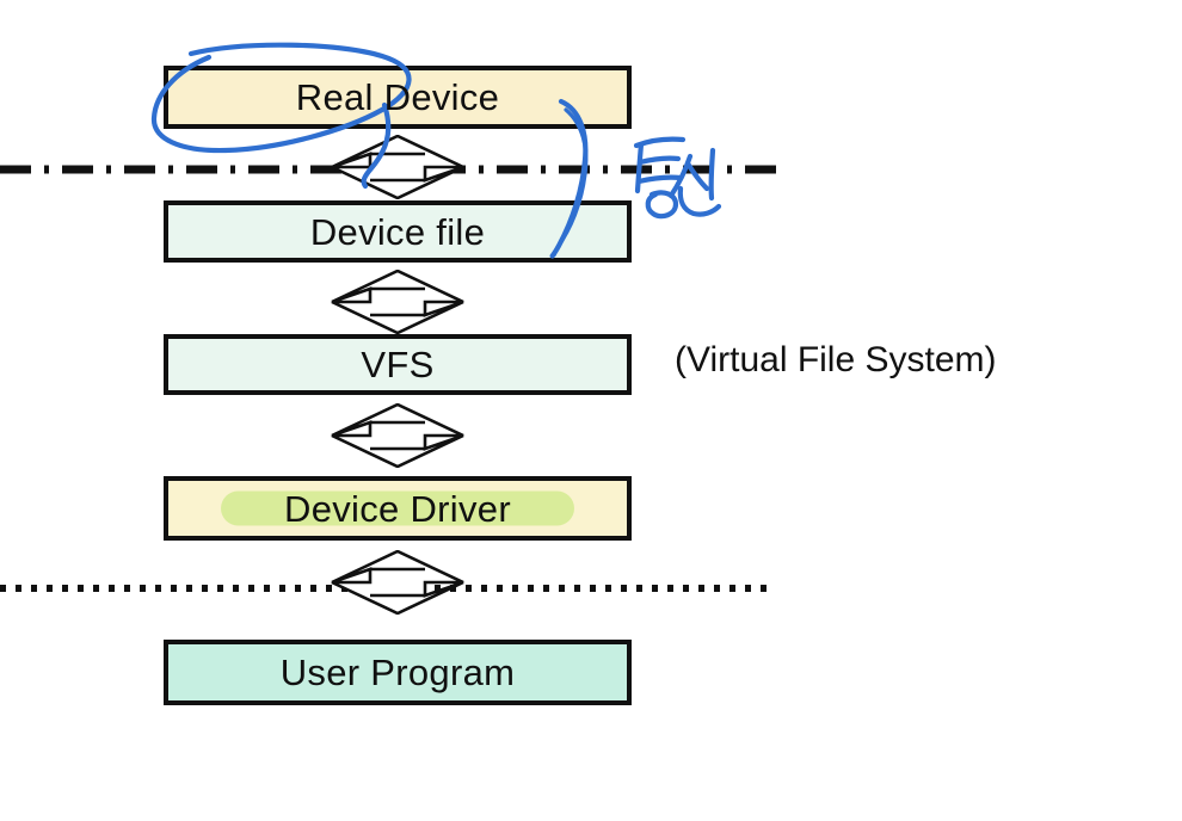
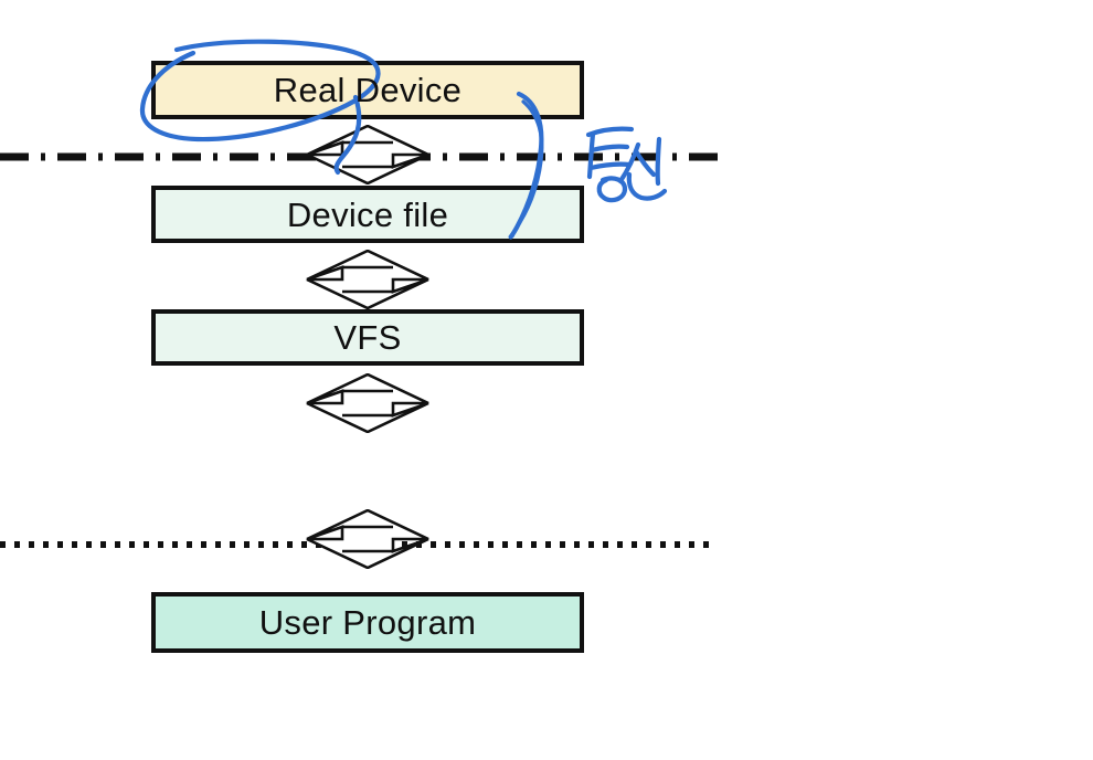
  Real Device
  Device file
  VFS
- (Virtual File System)
- Device Driver
  User Program
